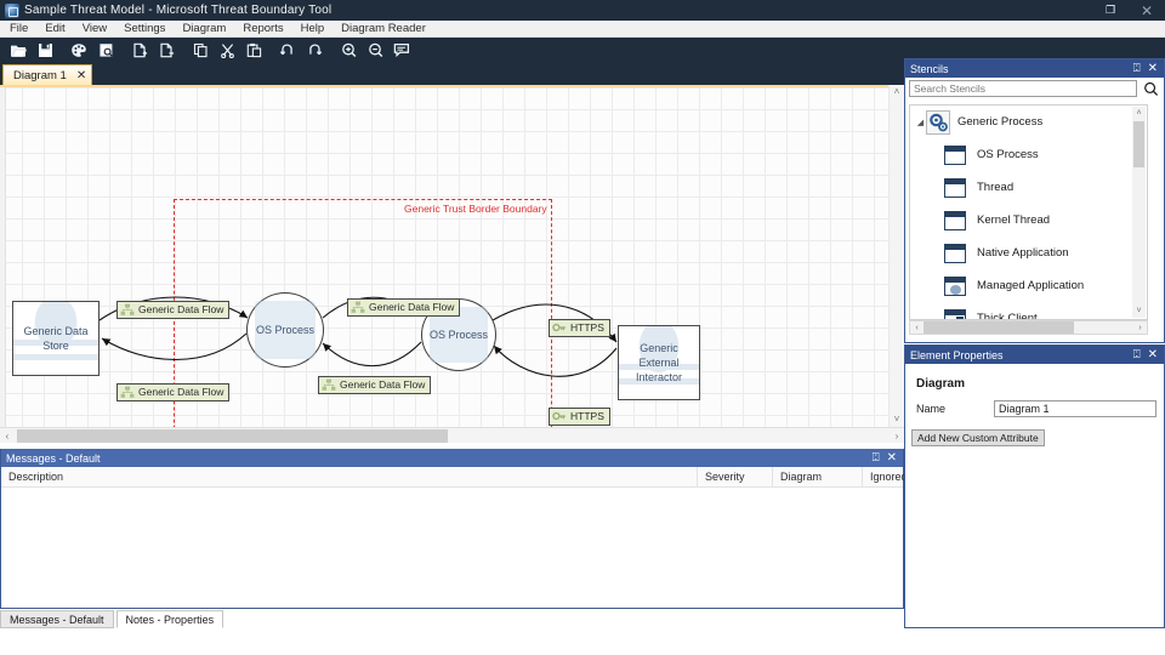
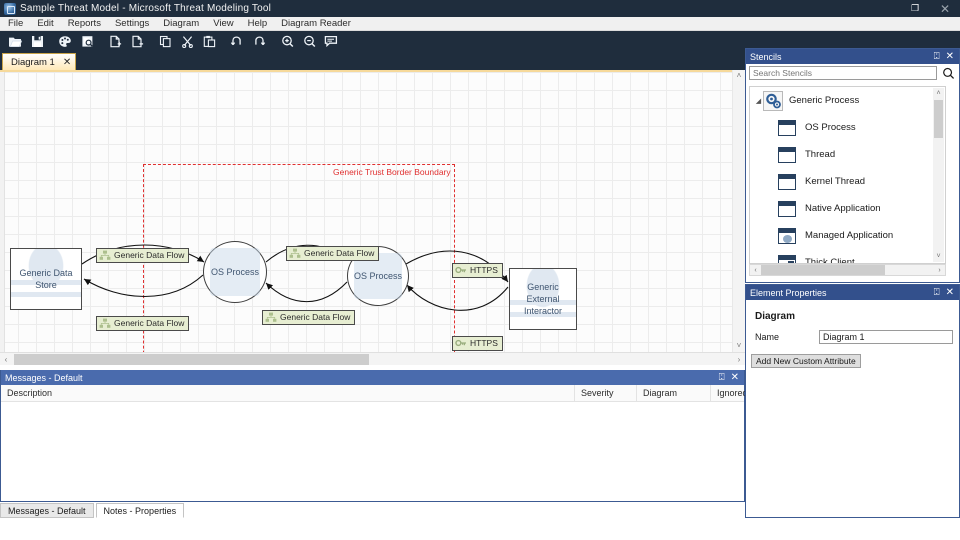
- Sample Threat Model - Microsoft Threat Boundary Tool
+ Sample Threat Model - Microsoft Threat Modeling Tool
  ❐
  ✕
  File
  Edit
- View
+ Reports
  Settings
  Diagram
- Reports
+ View
  Help
  Diagram Reader
  Diagram 1
  ✕
  Generic Trust Border Boundary
  Generic Data Store
  OS Process
  OS Process
  Generic External Interactor
  Generic Data Flow
  Generic Data Flow
  Generic Data Flow
  Generic Data Flow
  HTTPS
  HTTPS
  ˄
  ˅
  ‹
  ›
  Messages - Default
  ⍠
  ✕
  Description
  Severity
  Diagram
  Ignore
  Messages - Default
  Notes - Properties
  Stencils
  ⍠
  ✕
  Search Stencils
  Generic Process
  OS Process
  Thread
  Kernel Thread
  Native Application
  Managed Application
  Thick Client
  Element Properties
  ⍠
  ✕
  Diagram
  Name
  Diagram 1
  Add New Custom Attribute
